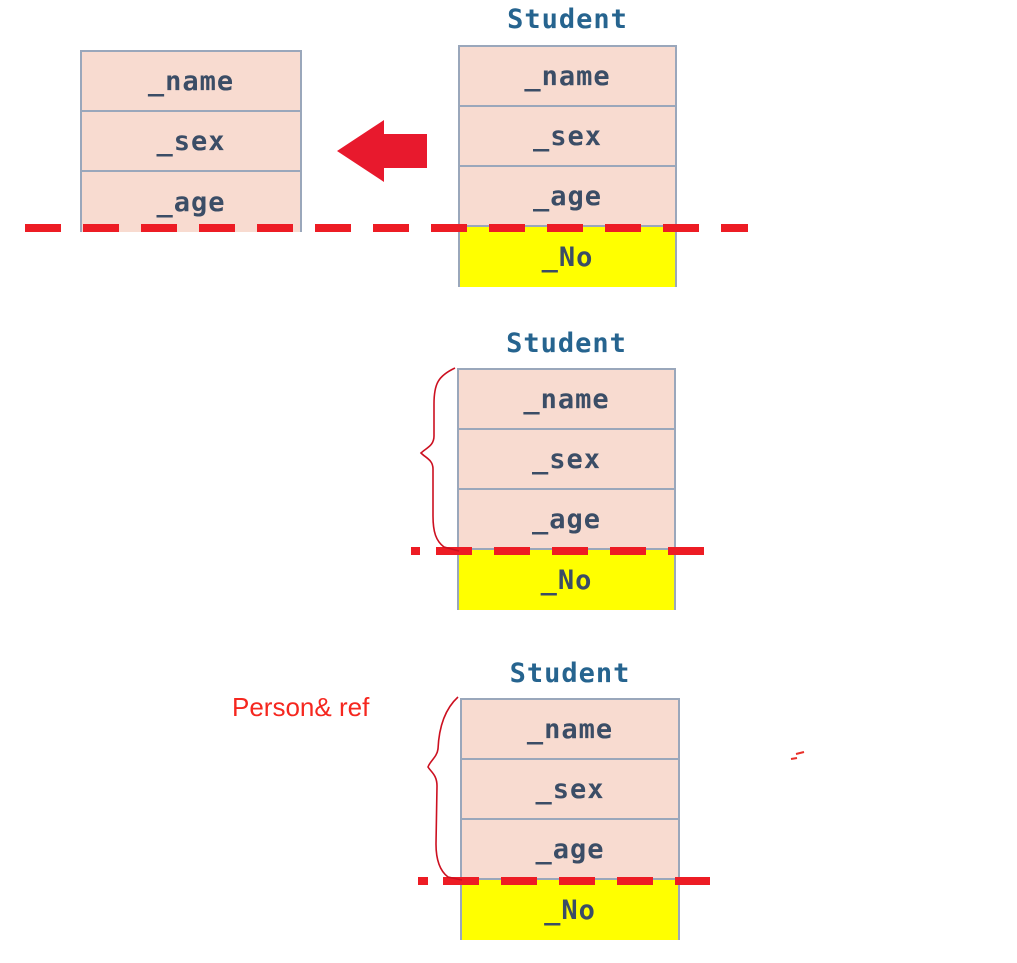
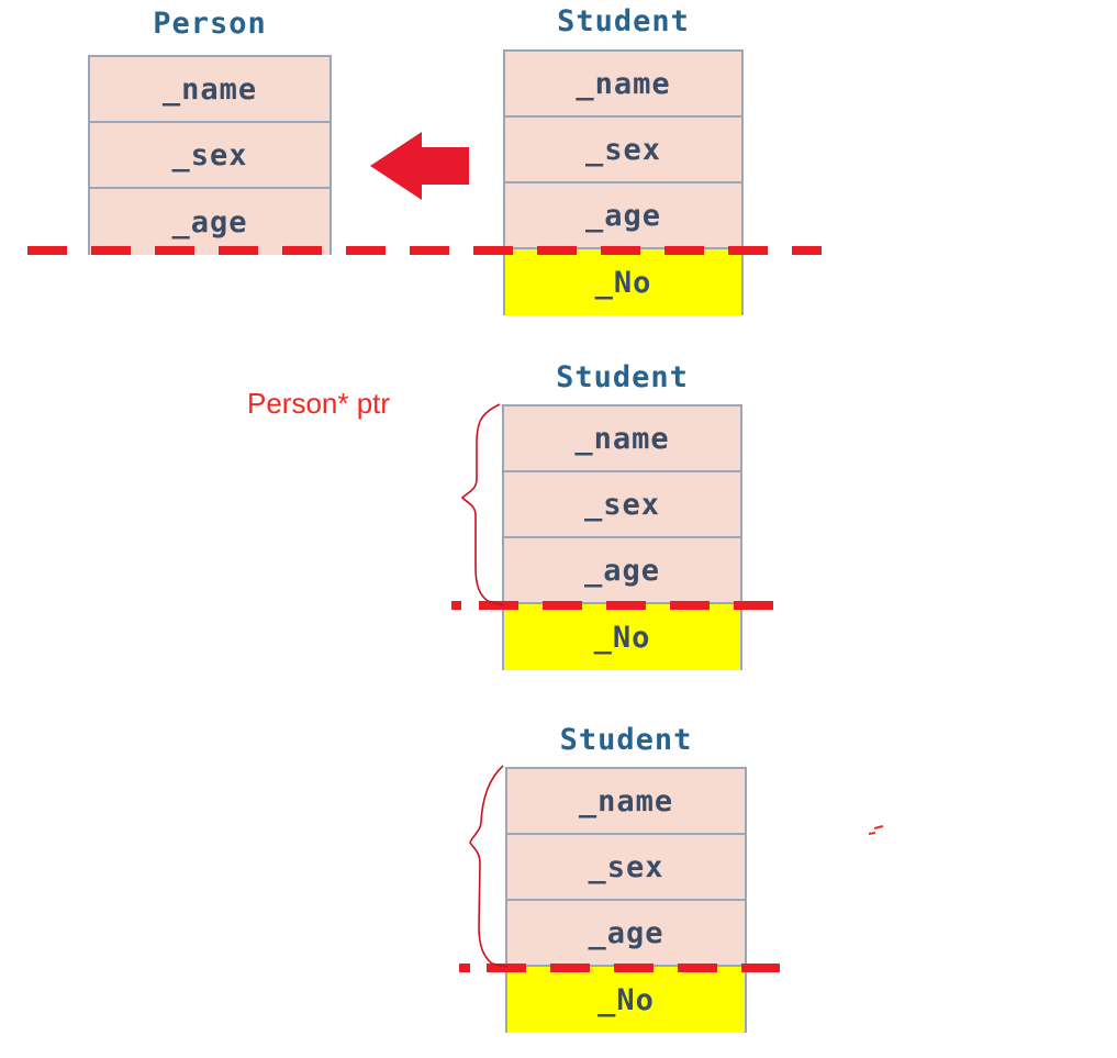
+ Person
  _name
  _sex
  _age
  Student
  _name
  _sex
  _age
  _No
+ Person* ptr
  Student
  _name
  _sex
  _age
  _No
- Person& ref
  Student
  _name
  _sex
  _age
  _No
